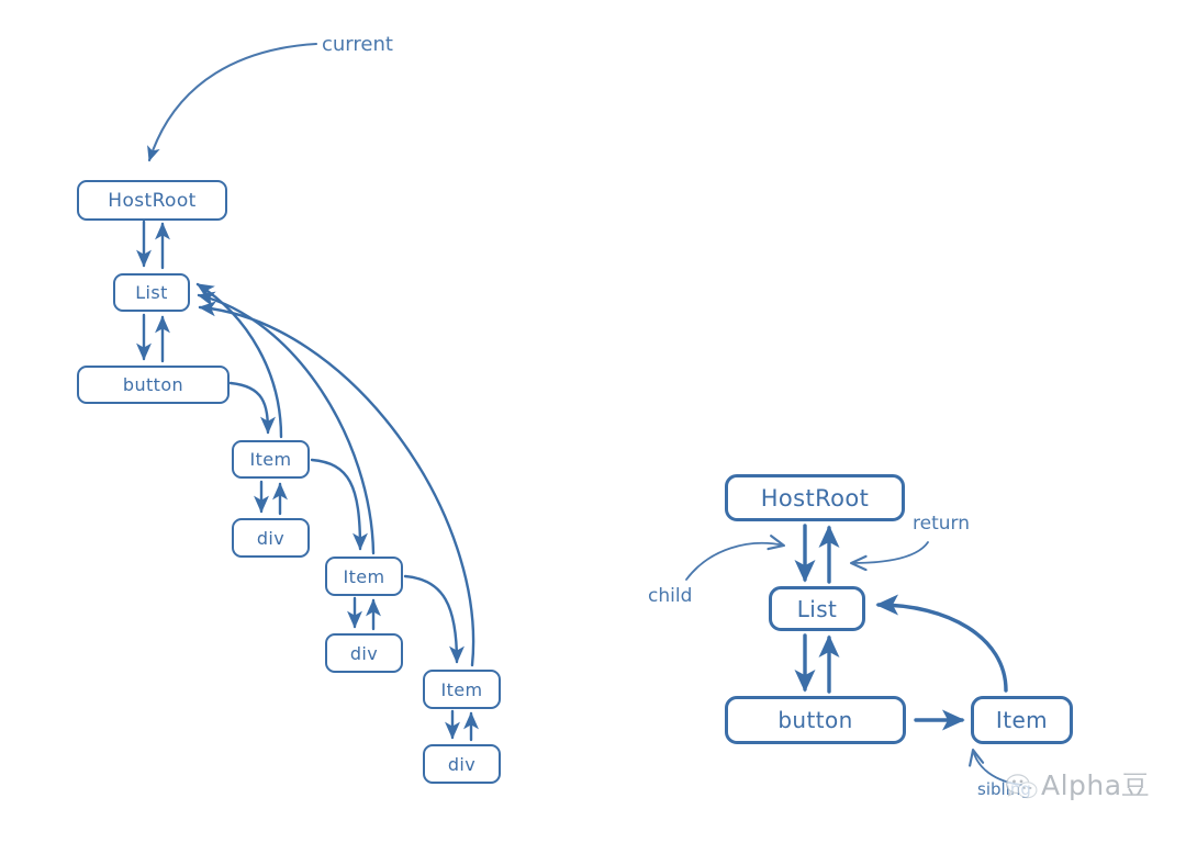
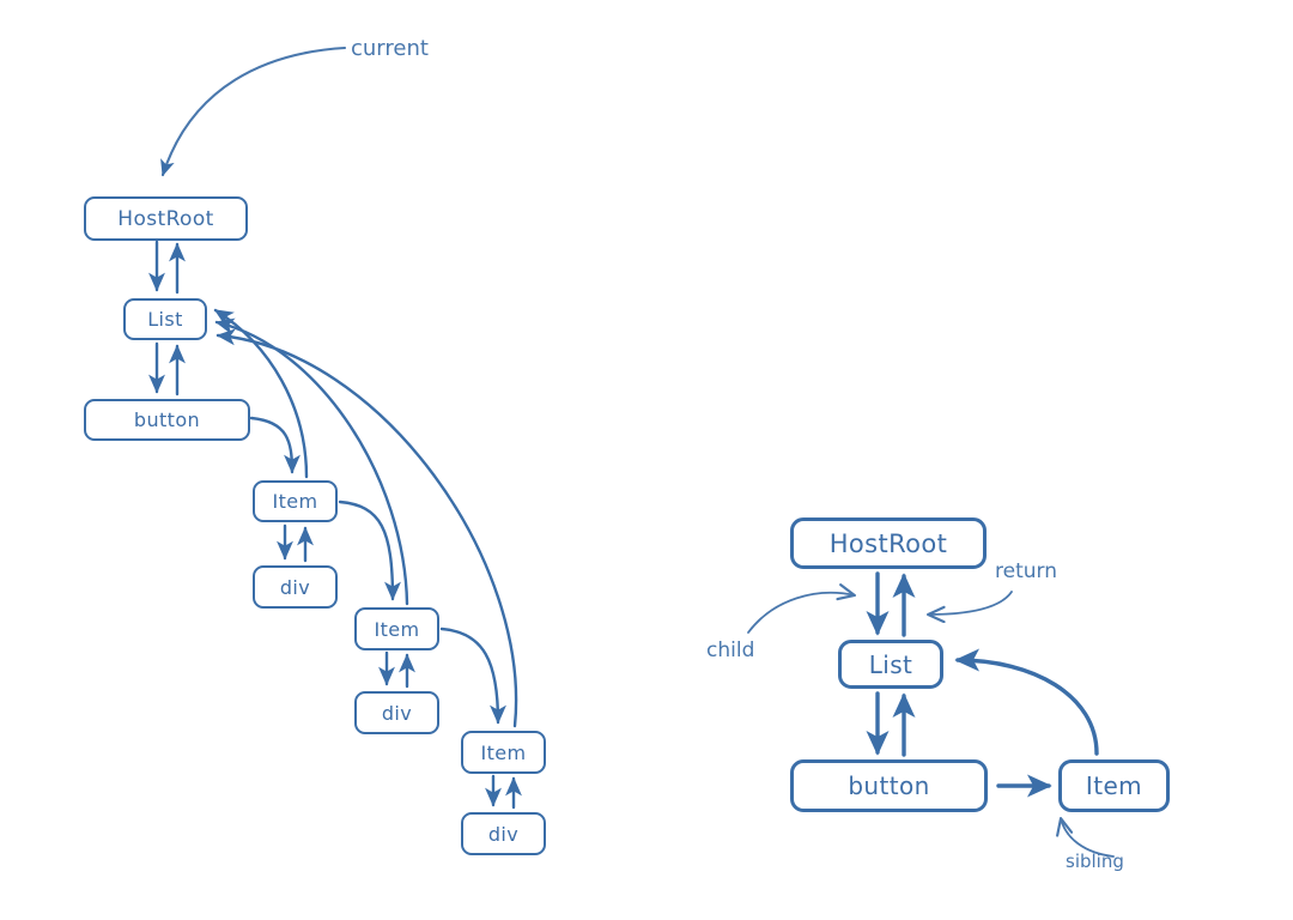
  HostRoot
  List
  button
  Item
  div
  Item
  div
  Item
  div
  current
  HostRoot
  List
  button
  Item
  child
  return
  sibling
- Alpha豆
